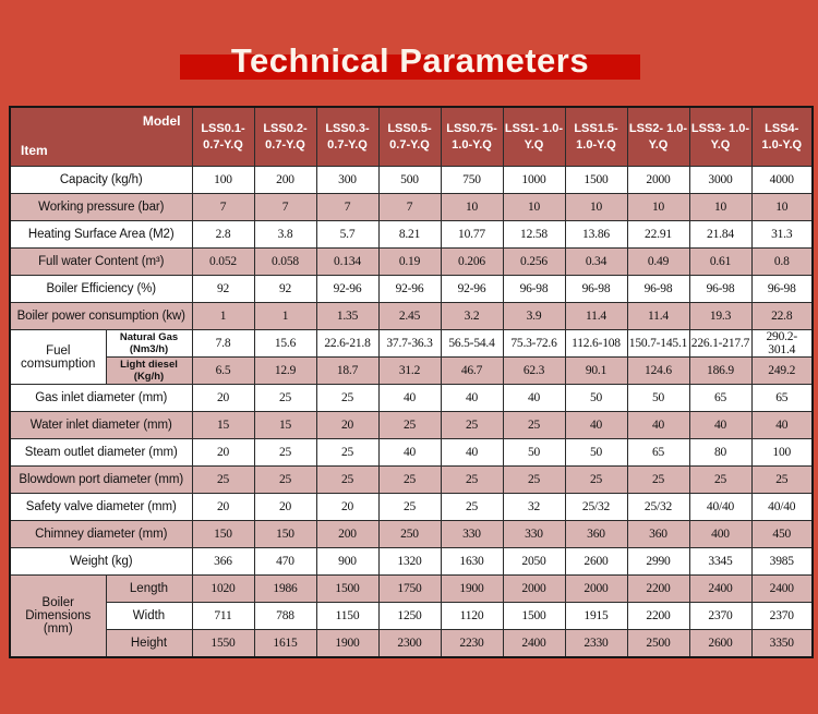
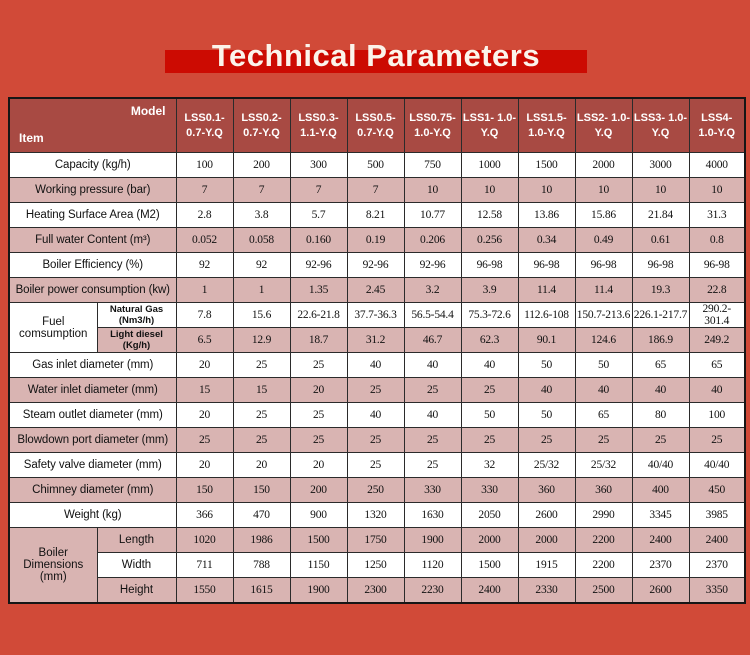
  Technical Parameters
- Model Item	LSS0.1- 0.7-Y.Q	LSS0.2- 0.7-Y.Q	LSS0.3- 0.7-Y.Q	LSS0.5- 0.7-Y.Q	LSS0.75- 1.0-Y.Q	LSS1- 1.0-Y.Q	LSS1.5- 1.0-Y.Q	LSS2- 1.0-Y.Q	LSS3- 1.0-Y.Q	LSS4- 1.0-Y.Q
+ Model Item	LSS0.1- 0.7-Y.Q	LSS0.2- 0.7-Y.Q	LSS0.3- 1.1-Y.Q	LSS0.5- 0.7-Y.Q	LSS0.75- 1.0-Y.Q	LSS1- 1.0-Y.Q	LSS1.5- 1.0-Y.Q	LSS2- 1.0-Y.Q	LSS3- 1.0-Y.Q	LSS4- 1.0-Y.Q
  Capacity (kg/h)	100	200	300	500	750	1000	1500	2000	3000	4000
  Working pressure (bar)	7	7	7	7	10	10	10	10	10	10
- Heating Surface Area (M2)	2.8	3.8	5.7	8.21	10.77	12.58	13.86	22.91	21.84	31.3
+ Heating Surface Area (M2)	2.8	3.8	5.7	8.21	10.77	12.58	13.86	15.86	21.84	31.3
- Full water Content (m³)	0.052	0.058	0.134	0.19	0.206	0.256	0.34	0.49	0.61	0.8
+ Full water Content (m³)	0.052	0.058	0.160	0.19	0.206	0.256	0.34	0.49	0.61	0.8
  Boiler Efficiency (%)	92	92	92-96	92-96	92-96	96-98	96-98	96-98	96-98	96-98
  Boiler power consumption (kw)	1	1	1.35	2.45	3.2	3.9	11.4	11.4	19.3	22.8
- Fuel comsumption	Natural Gas (Nm3/h)	7.8	15.6	22.6-21.8	37.7-36.3	56.5-54.4	75.3-72.6	112.6-108	150.7-145.1	226.1-217.7	290.2-301.4
+ Fuel comsumption	Natural Gas (Nm3/h)	7.8	15.6	22.6-21.8	37.7-36.3	56.5-54.4	75.3-72.6	112.6-108	150.7-213.6	226.1-217.7	290.2-301.4
  Light diesel (Kg/h)	6.5	12.9	18.7	31.2	46.7	62.3	90.1	124.6	186.9	249.2
  Gas inlet diameter (mm)	20	25	25	40	40	40	50	50	65	65
  Water inlet diameter (mm)	15	15	20	25	25	25	40	40	40	40
  Steam outlet diameter (mm)	20	25	25	40	40	50	50	65	80	100
  Blowdown port diameter (mm)	25	25	25	25	25	25	25	25	25	25
  Safety valve diameter (mm)	20	20	20	25	25	32	25/32	25/32	40/40	40/40
  Chimney diameter (mm)	150	150	200	250	330	330	360	360	400	450
  Weight (kg)	366	470	900	1320	1630	2050	2600	2990	3345	3985
  Boiler Dimensions (mm)	Length	1020	1986	1500	1750	1900	2000	2000	2200	2400	2400
  Width	711	788	1150	1250	1120	1500	1915	2200	2370	2370
  Height	1550	1615	1900	2300	2230	2400	2330	2500	2600	3350
